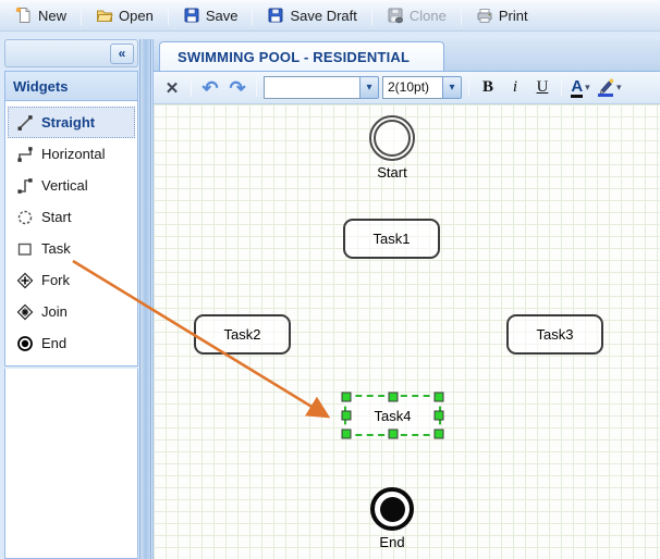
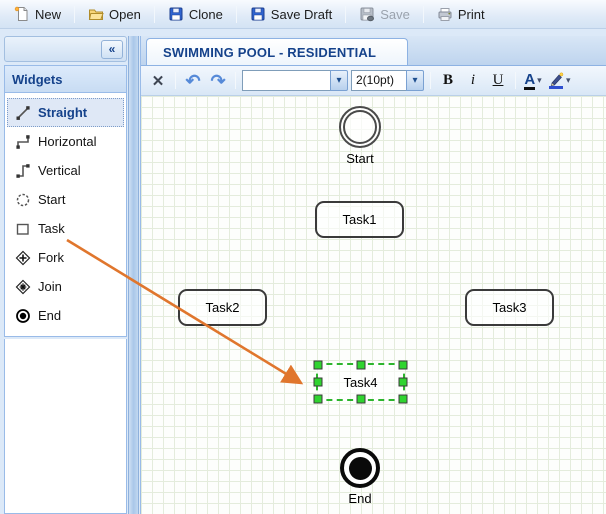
  New
  Open
- Save
+ Clone
  Save Draft
- Clone
+ Save
  Print
  «
  Widgets
  Straight
  Horizontal
  Vertical
  Start
  Task
  Fork
  Join
  End
  SWIMMING POOL - RESIDENTIAL
  ✕
  ↶
  ↷
  ▾
  2(10pt)
  ▾
  B
  i
  U
  A
  ▾
  ▾
  Start
  Task1
  Task2
  Task3
  Task4
  End
